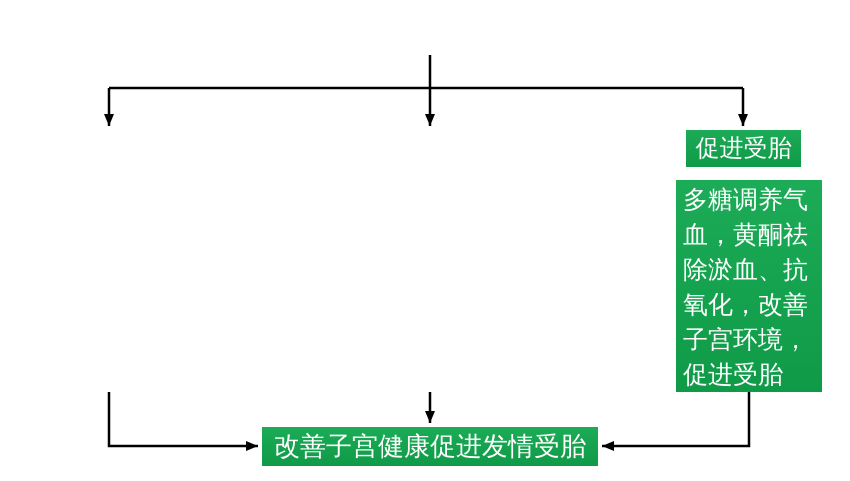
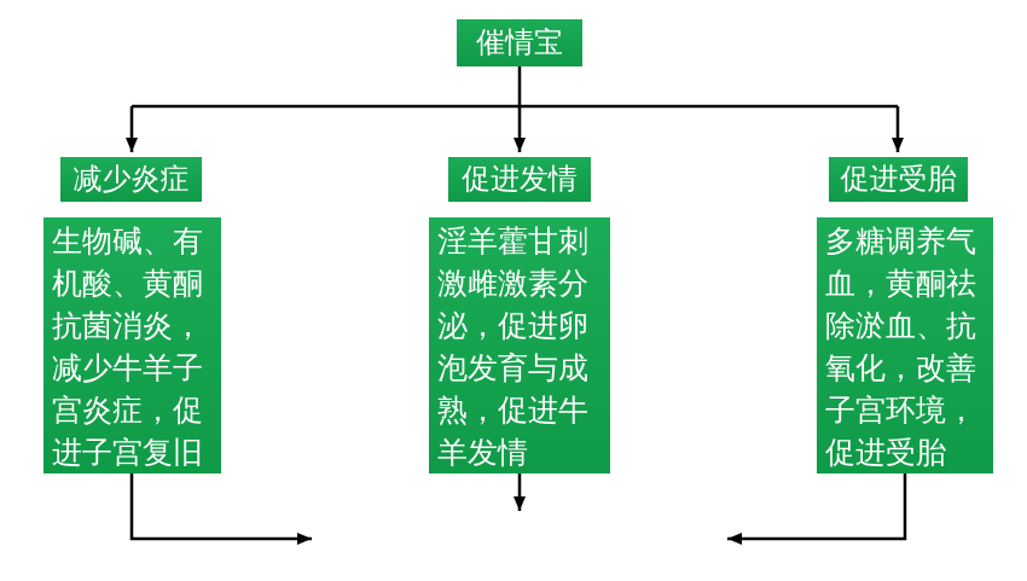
+ 催情宝
+ 减少炎症
+ 促进发情
  促进受胎
+ 生物碱、有
+ 机酸、黄酮
+ 抗菌消炎，
+ 减少牛羊子
+ 宫炎症，促
+ 进子宫复旧
+ 淫羊藿甘刺
+ 激雌激素分
+ 泌，促进卵
+ 泡发育与成
+ 熟，促进牛
+ 羊发情
  多糖调养气
  血，黄酮祛
  除淤血、抗
  氧化，改善
  子宫环境，
  促进受胎
- 改善子宫健康促进发情受胎
